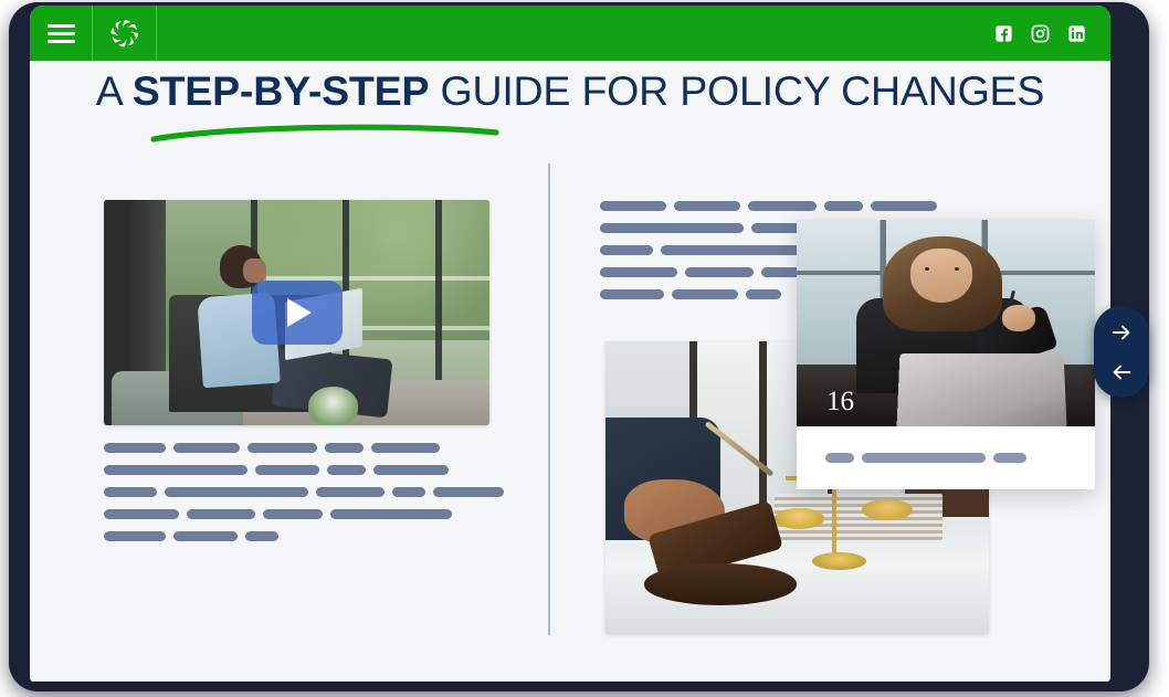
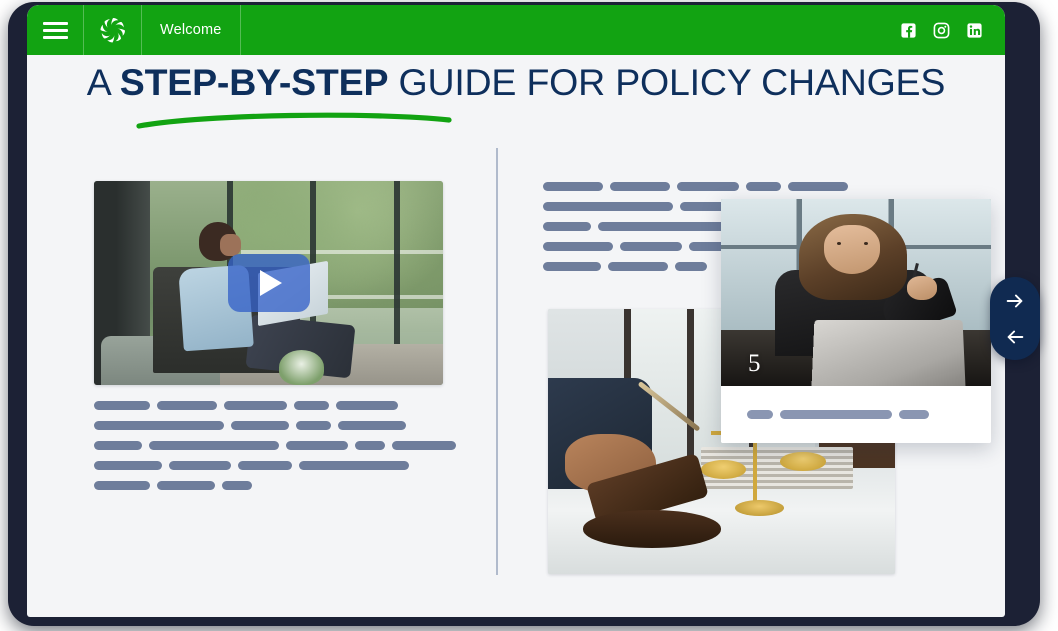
+ Welcome
  A STEP-BY-STEP GUIDE FOR POLICY CHANGES
- 16
+ 5
